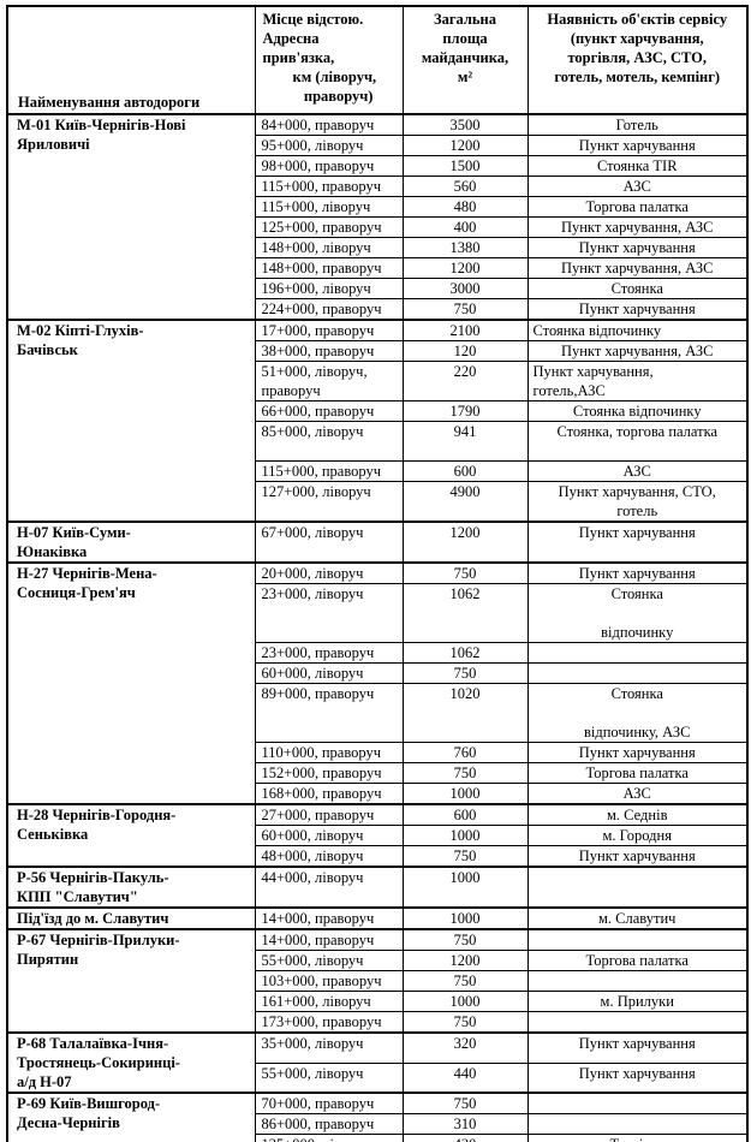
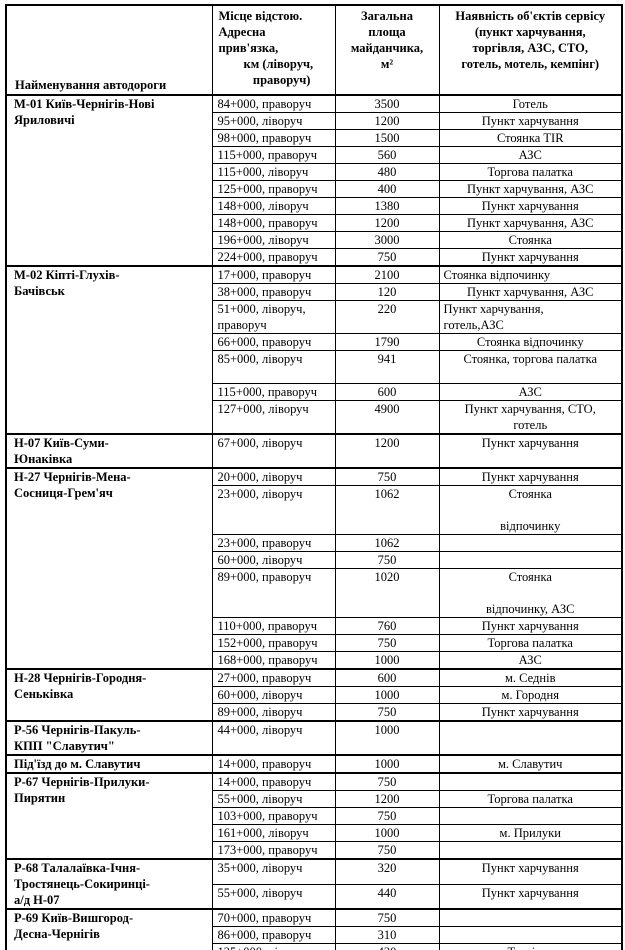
  Найменування автодороги	Місце відстою. Адресна прив'язка, км (ліворуч, праворуч)	Загальна площа майданчика, м²	Наявність об'єктів сервісу (пункт харчування, торгівля, АЗС, СТО, готель, мотель, кемпінг)
  М-01 Київ-Чернігів-Нові Яриловичі	84+000, праворуч	3500	Готель
  95+000, ліворуч	1200	Пункт харчування
  98+000, праворуч	1500	Стоянка TIR
  115+000, праворуч	560	АЗС
  115+000, ліворуч	480	Торгова палатка
  125+000, праворуч	400	Пункт харчування, АЗС
  148+000, ліворуч	1380	Пункт харчування
  148+000, праворуч	1200	Пункт харчування, АЗС
  196+000, ліворуч	3000	Стоянка
  224+000, праворуч	750	Пункт харчування
  М-02 Кіпті-Глухів- Бачівськ	17+000, праворуч	2100	Стоянка відпочинку
  38+000, праворуч	120	Пункт харчування, АЗС
  51+000, ліворуч, праворуч	220	Пункт харчування, готель,АЗС
  66+000, праворуч	1790	Стоянка відпочинку
  85+000, ліворуч	941	Стоянка, торгова палатка
  115+000, праворуч	600	АЗС
  127+000, ліворуч	4900	Пункт харчування, СТО, готель
  Н-07 Київ-Суми- Юнаківка	67+000, ліворуч	1200	Пункт харчування
  Н-27 Чернігів-Мена- Сосниця-Грем'яч	20+000, ліворуч	750	Пункт харчування
  23+000, ліворуч	1062	Стоянка відпочинку
  23+000, праворуч	1062
  60+000, ліворуч	750
  89+000, праворуч	1020	Стоянка відпочинку, АЗС
  110+000, праворуч	760	Пункт харчування
  152+000, праворуч	750	Торгова палатка
  168+000, праворуч	1000	АЗС
  Н-28 Чернігів-Городня- Сеньківка	27+000, праворуч	600	м. Седнів
  60+000, ліворуч	1000	м. Городня
- 48+000, ліворуч	750	Пункт харчування
+ 89+000, ліворуч	750	Пункт харчування
  Р-56 Чернігів-Пакуль- КПП "Славутич"	44+000, ліворуч	1000
  Під'їзд до м. Славутич	14+000, праворуч	1000	м. Славутич
  Р-67 Чернігів-Прилуки- Пирятин	14+000, праворуч	750
  55+000, ліворуч	1200	Торгова палатка
  103+000, праворуч	750
  161+000, ліворуч	1000	м. Прилуки
  173+000, праворуч	750
  Р-68 Талалаївка-Ічня- Тростянець-Сокиринці- а/д Н-07	35+000, ліворуч	320	Пункт харчування
  55+000, ліворуч	440	Пункт харчування
  Р-69 Київ-Вишгород- Десна-Чернігів	70+000, праворуч	750
  86+000, праворуч	310
